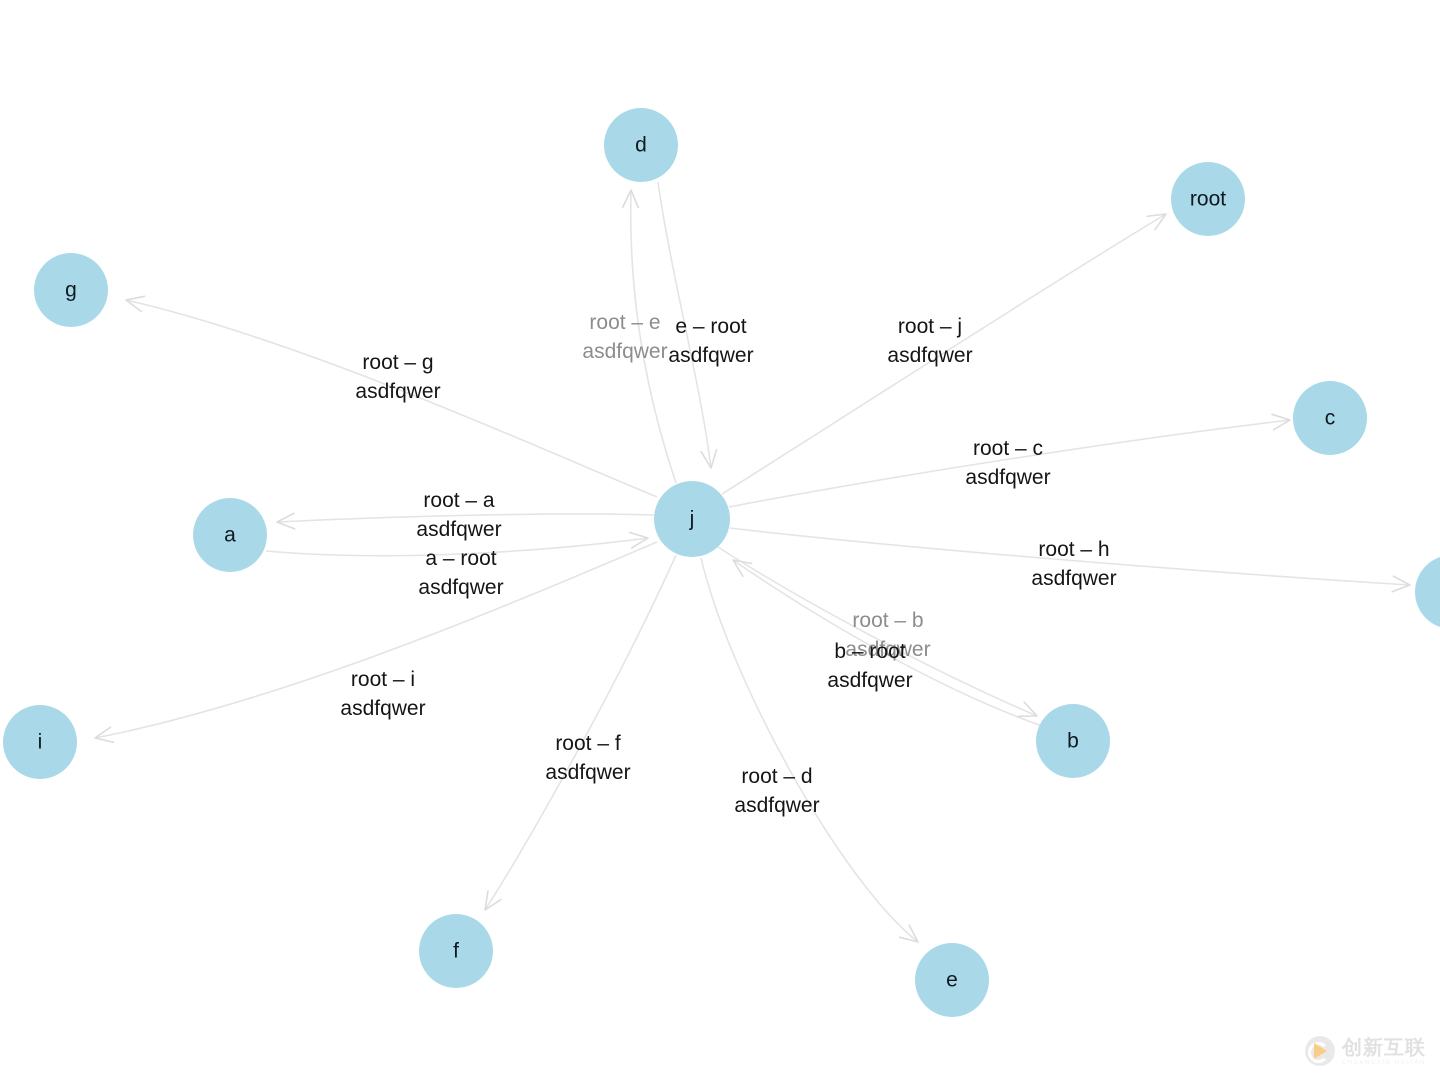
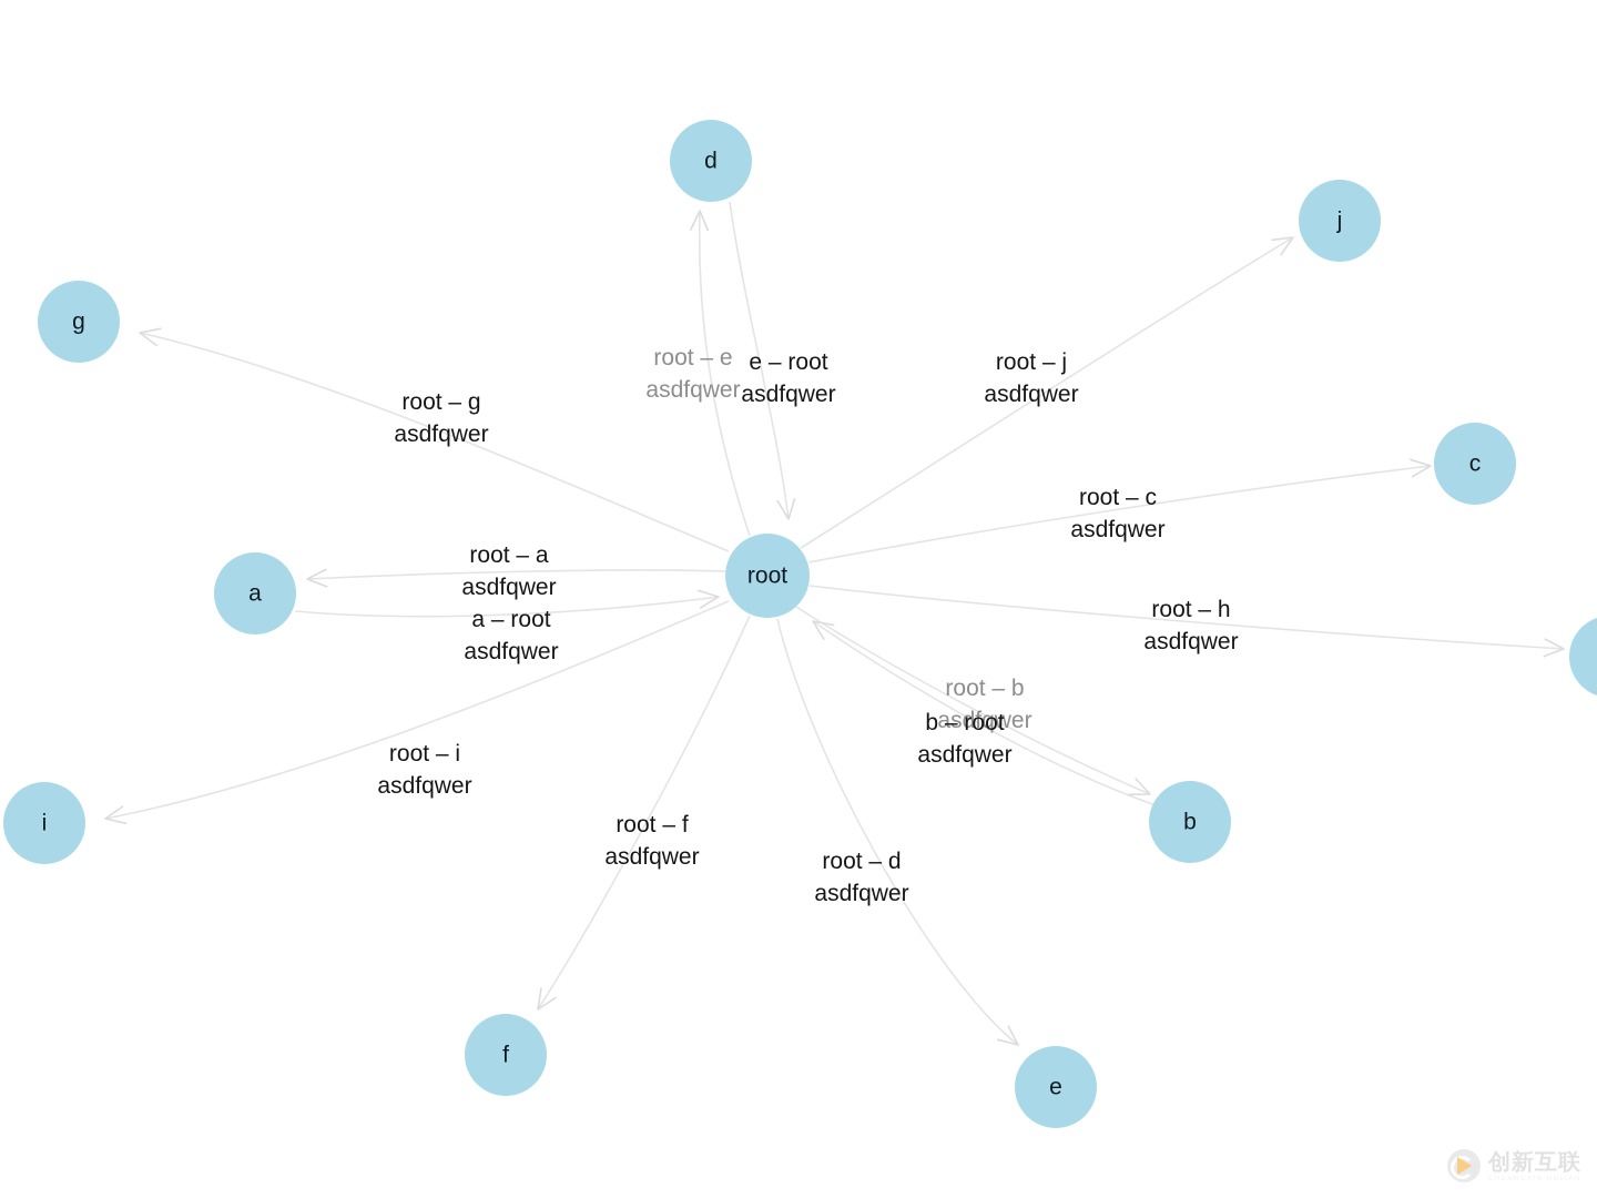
- j
+ root
  d
- root
+ j
  g
  c
  a
  b
  i
  f
  e
  root – e asdfqwer
  e – root asdfqwer
  root – j asdfqwer
  root – g asdfqwer
  root – c asdfqwer
  root – a asdfqwer
  a – root asdfqwer
  root – h asdfqwer
  root – b asdfqwer
  b – root asdfqwer
  root – i asdfqwer
  root – f asdfqwer
  root – d asdfqwer
  创新互联
